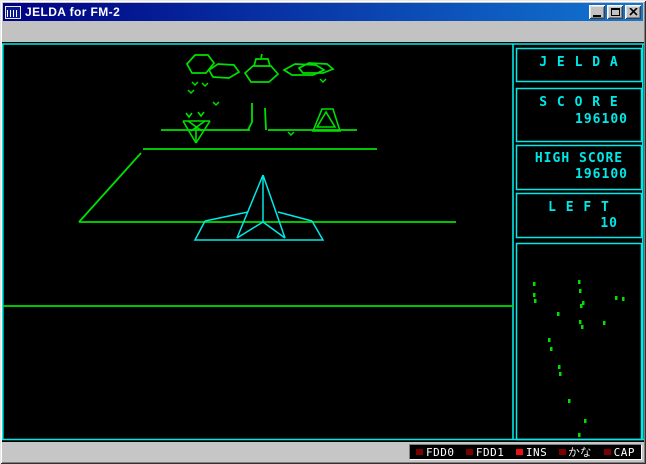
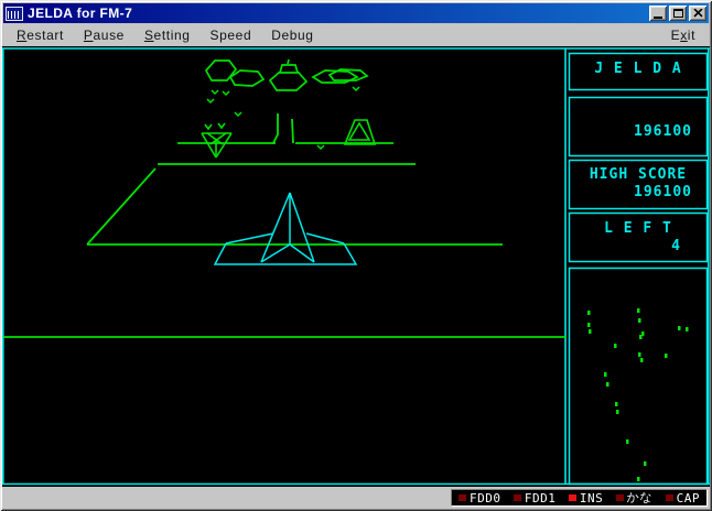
- JELDA for FM-2
+ JELDA for FM-7
+ Restart
+ Pause
+ Setting
+ Speed
+ Debug
+ Exit
  J E L D A
- S C O R E
  196100
  HIGH SCORE
  196100
  L E F T
- 10
+ 4
  FDD0
  FDD1
  INS
  かな
  CAP
